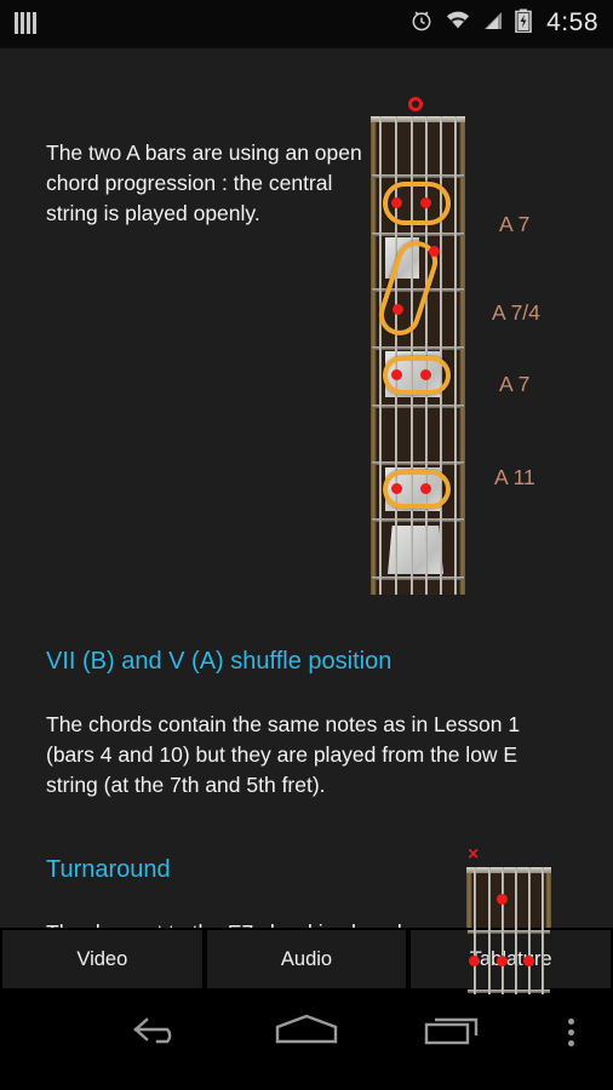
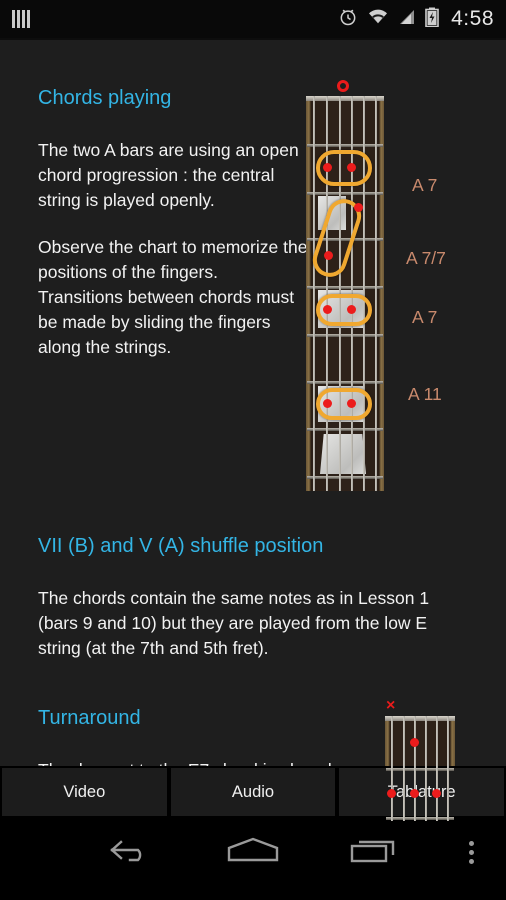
  4:58
+ Chords playing
  The two A bars are using an open chord progression : the central string is played openly.
+ Observe the chart to memorize the positions of the fingers.
+ Transitions between chords must be made by sliding the fingers along the strings.
  A 7
- A 7/4
+ A 7/7
  A 7
  A 11
  VII (B) and V (A) shuffle position
- The chords contain the same notes as in Lesson 1 (bars 4 and 10) but they are played from the low E string (at the 7th and 5th fret).
+ The chords contain the same notes as in Lesson 1 (bars 9 and 10) but they are played from the low E string (at the 7th and 5th fret).
  Turnaround
  ×
  Video
  Audio
